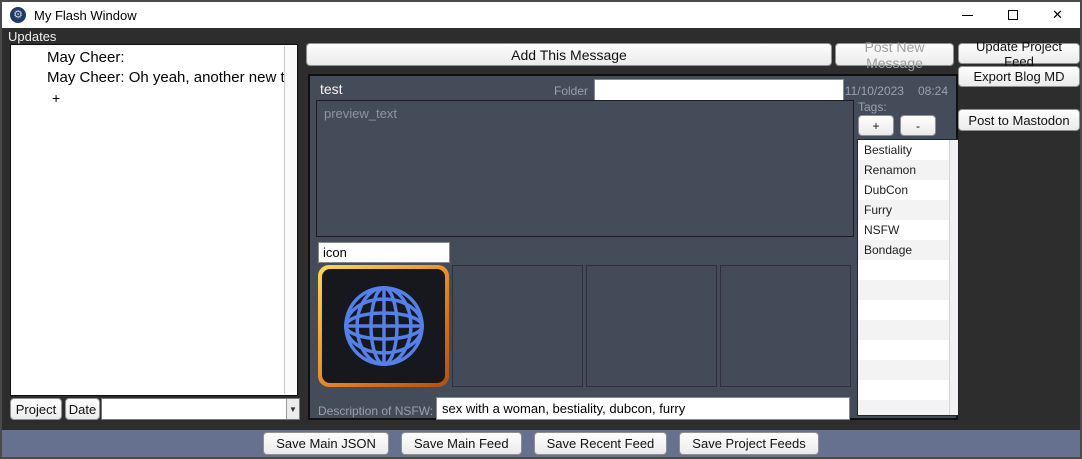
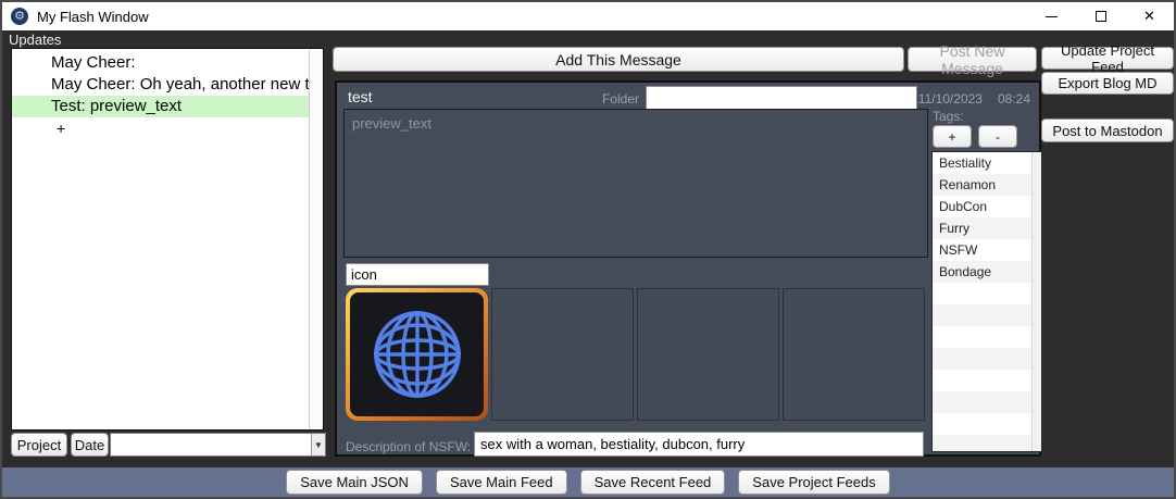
  ⚙
  My Flash Window
  ✕
  Updates
  May Cheer:
+ Test: preview_text
  +
  Project
  Date
  ▼
  Add This Message
  Post New Message
  Update Project Feed
  Export Blog MD
  Post to Mastodon
  test
  Folder
  11/10/2023 08:24
  preview_text
  icon
  Description of NSFW:
  sex with a woman, bestiality, dubcon, furry
  Tags:
  +
  -
  Bestiality
  Renamon
  DubCon
  Furry
  NSFW
  Bondage
  Save Main JSON
  Save Main Feed
  Save Recent Feed
  Save Project Feeds
